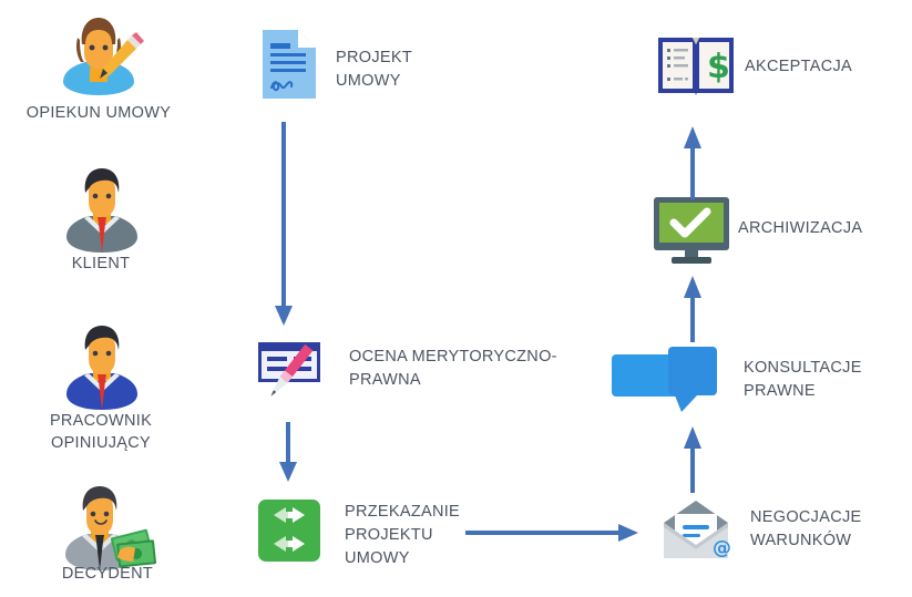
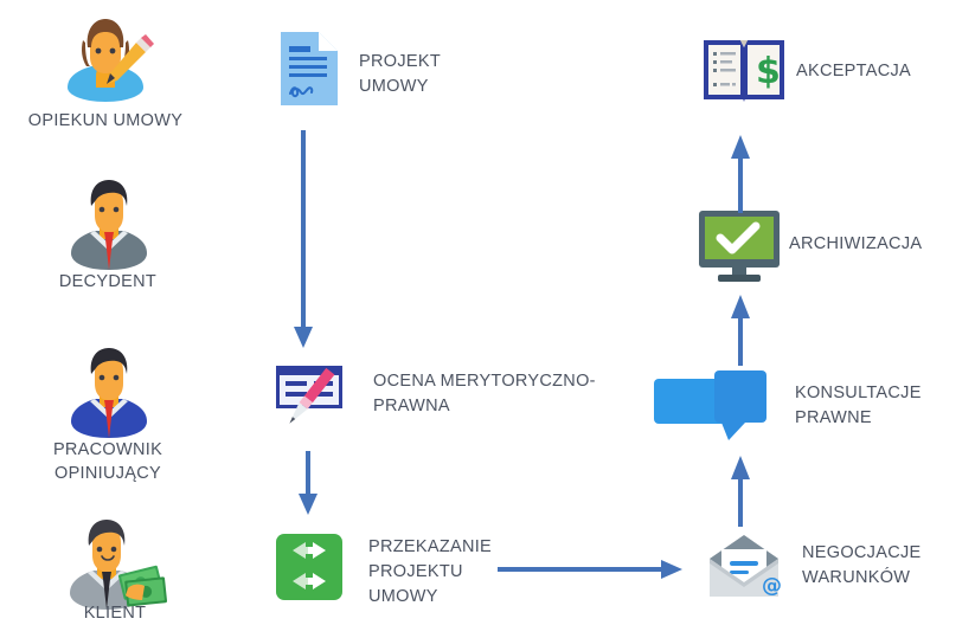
  OPIEKUN UMOWY
- KLIENT
+ DECYDENT
  PRACOWNIK
  OPINIUJĄCY
- DECYDENT
+ KLIENT
  PROJEKT
  UMOWY
  OCENA MERYTORYCZNO-
  PRAWNA
  PRZEKAZANIE
  PROJEKTU
  UMOWY
  @
  NEGOCJACJE
  WARUNKÓW
  KONSULTACJE
  PRAWNE
  ARCHIWIZACJA
  $
  AKCEPTACJA
